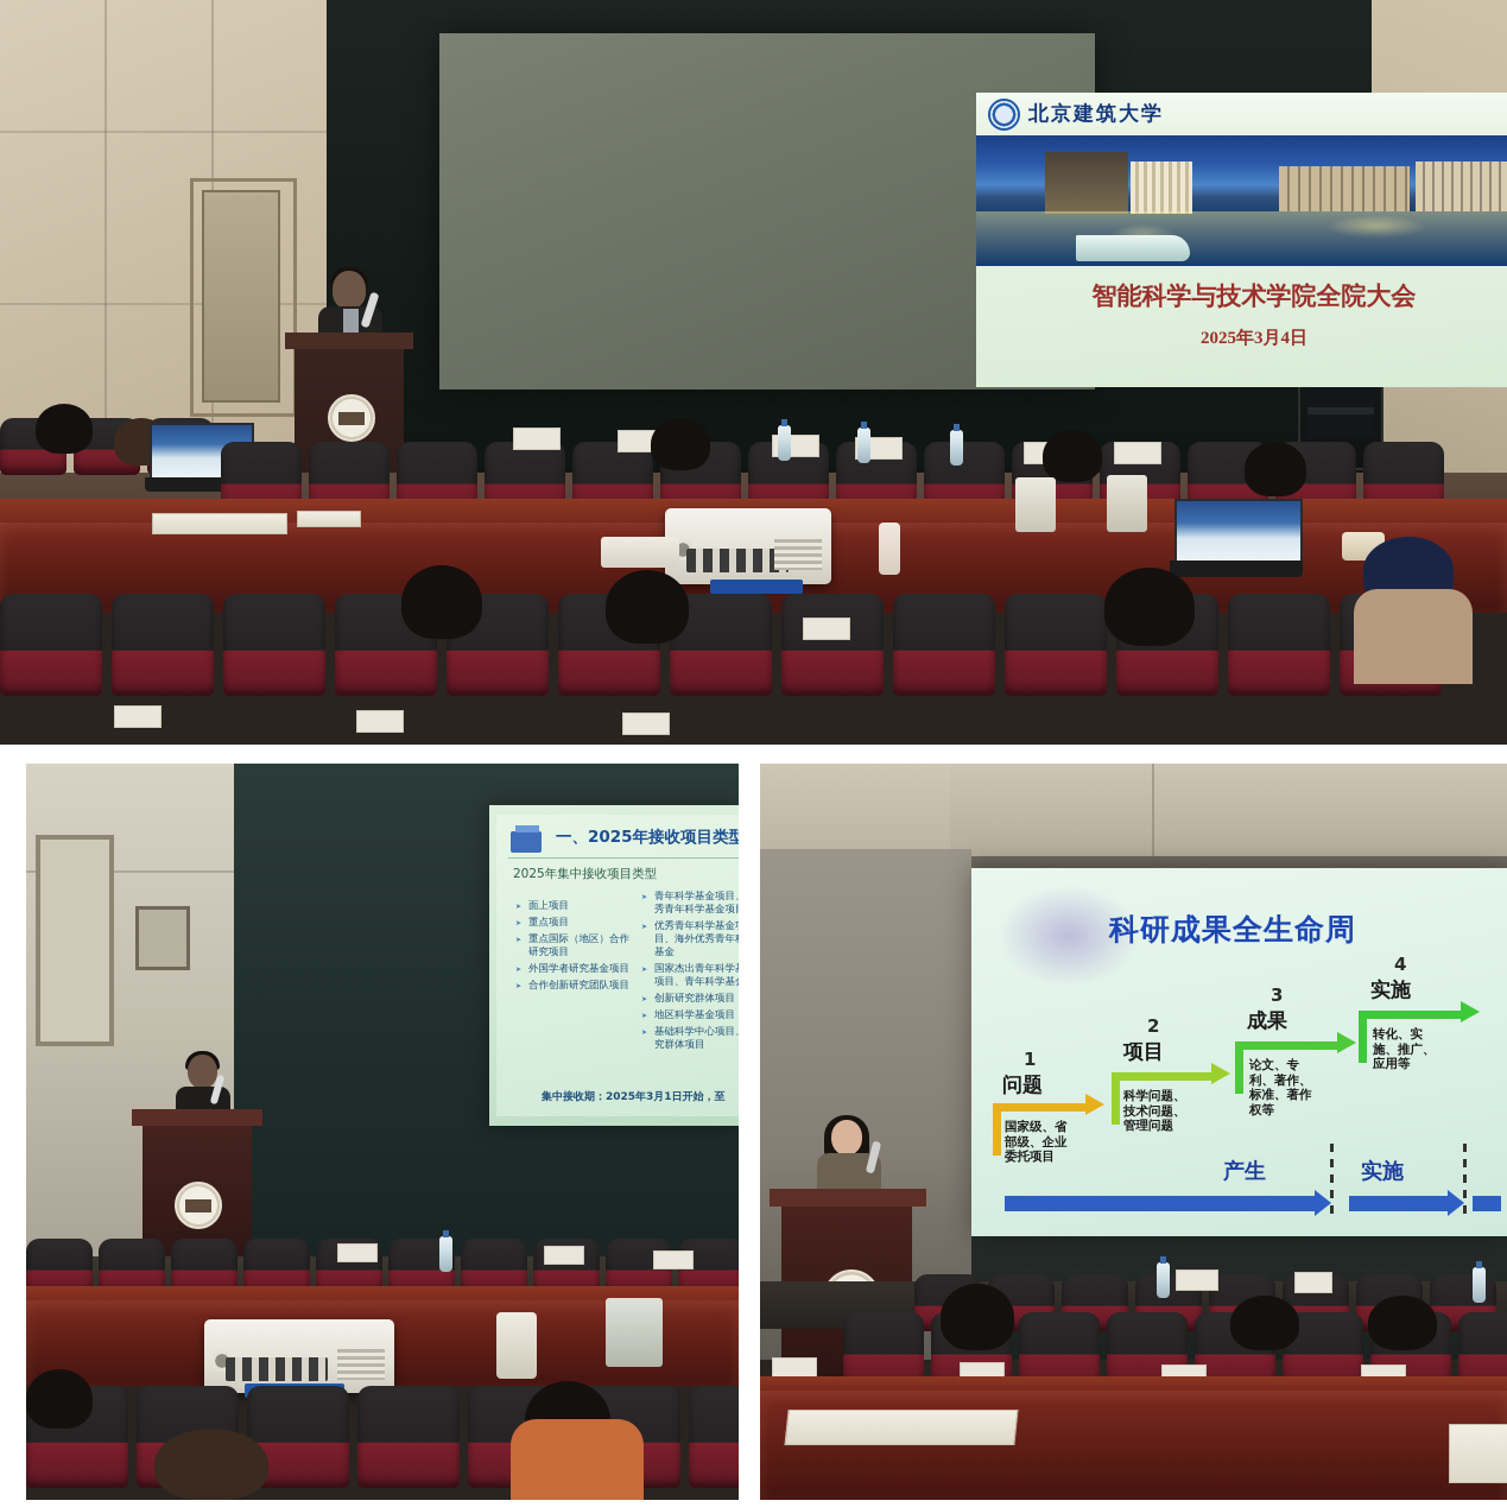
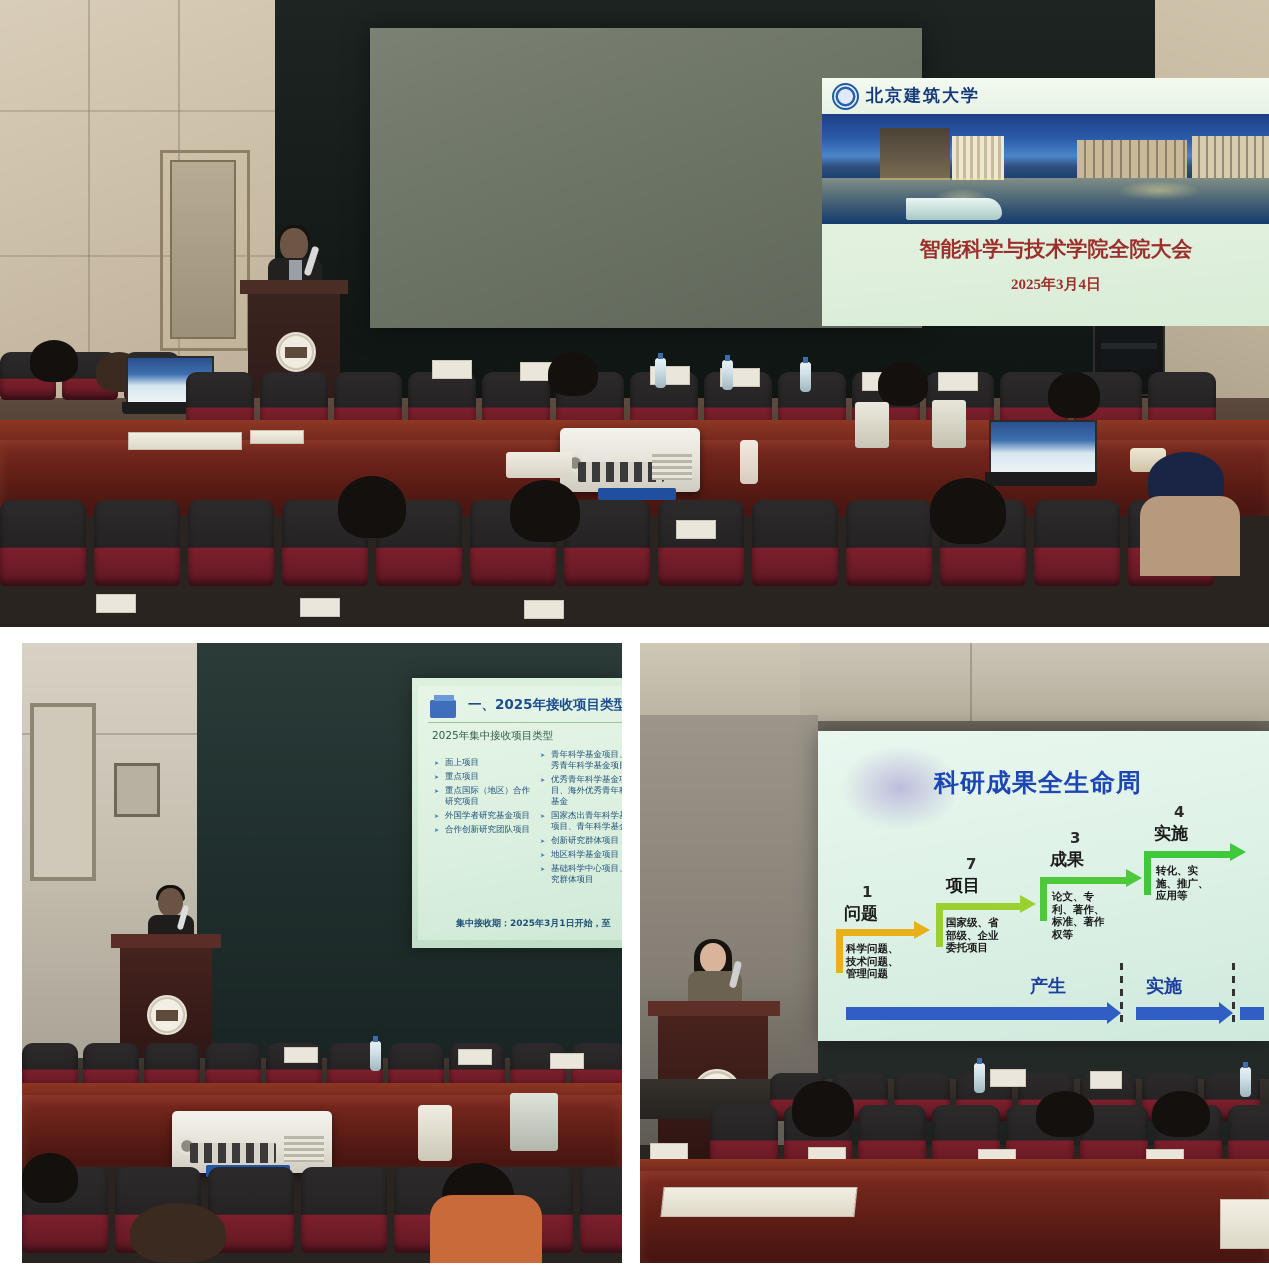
  北京建筑大学
  智能科学与技术学院全院大会
  2025年3月4日
  一、2025年接收项目类型
  2025年集中接收项目类型
  面上项目
  重点项目
  重点国际（地区）合作研究项目
  外国学者研究基金项目
  合作创新研究团队项目
  青年科学基金项目秀青年科学基金项
  优秀青年科学基金目、海外优秀青年基金
  国家杰出青年科学项目、青年科学基
  创新研究群体项目
  地区科学基金项目
  基础科学中心项目究群体项目
  集中接收期：2025年3月1日开始，至
  科研成果全生命周
  1
  问题
- 国家级、省部级、企业委托项目
+ 科学问题、技术问题、管理问题
- 2
+ 7
  项目
- 科学问题、技术问题、管理问题
+ 国家级、省部级、企业委托项目
  3
  成果
  论文、专利、著作、标准、著作权等
  4
  实施
  转化、实施、推广、应用等
  产生
  实施
